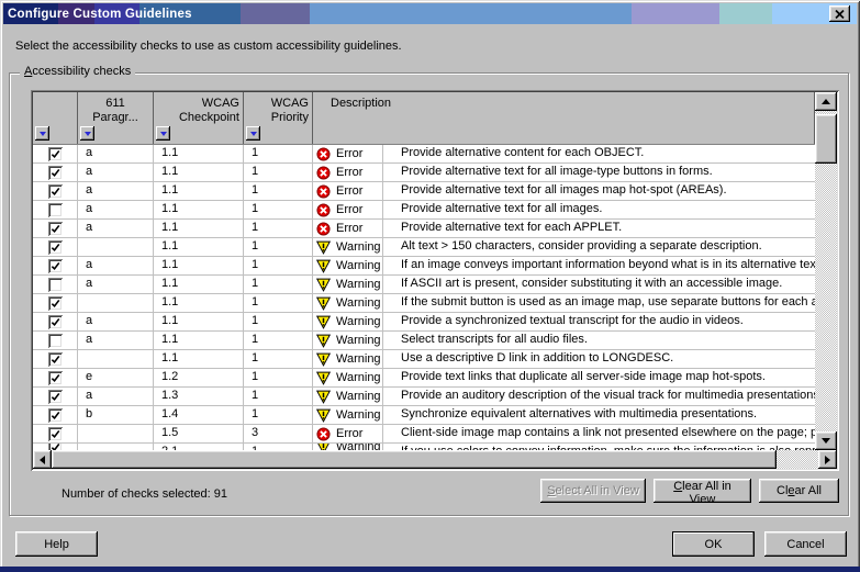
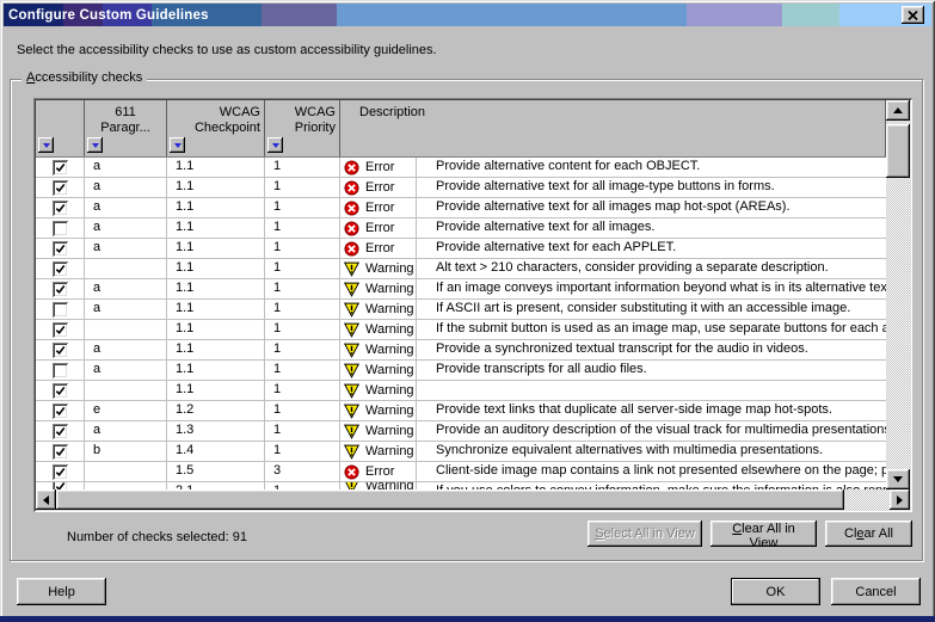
  Configure Custom Guidelines
  Select the accessibility checks to use as custom accessibility guidelines.
  Accessibility checks
  611
  Paragr...
  WCAG
  Checkpoint
  WCAG
  Priority
  Description
  a
  1.1
  1
  Error
  Provide alternative content for each OBJECT.
  a
  1.1
  1
  Error
  Provide alternative text for all image-type buttons in forms.
  a
  1.1
  1
  Error
  Provide alternative text for all images map hot-spot (AREAs).
  a
  1.1
  1
  Error
  Provide alternative text for all images.
  a
  1.1
  1
  Error
  Provide alternative text for each APPLET.
  1.1
  1
  Warning
- Alt text > 150 characters, consider providing a separate description.
+ Alt text > 210 characters, consider providing a separate description.
  a
  1.1
  1
  Warning
  a
  1.1
  1
  Warning
  If ASCII art is present, consider substituting it with an accessible image.
  1.1
  1
  Warning
  If the submit button is used as an image map, use separate buttons for each
  a
  1.1
  1
  Warning
  Provide a synchronized textual transcript for the audio in videos.
  a
  1.1
  1
  Warning
- Select transcripts for all audio files.
+ Provide transcripts for all audio files.
  1.1
  1
  Warning
- Use a descriptive D link in addition to LONGDESC.
  e
  1.2
  1
  Warning
  Provide text links that duplicate all server-side image map hot-spots.
  a
  1.3
  1
  Warning
  Provide an auditory description of the visual track for multimedia presentation
  b
  1.4
  1
  Warning
  Synchronize equivalent alternatives with multimedia presentations.
  1.5
  3
  Error
  Client-side image map contains a link not presented elsewhere on the page;
  Warning
  Number of checks selected: 91
  Select All in View
  Clear All in View
  Clear All
  Help
  OK
  Cancel
